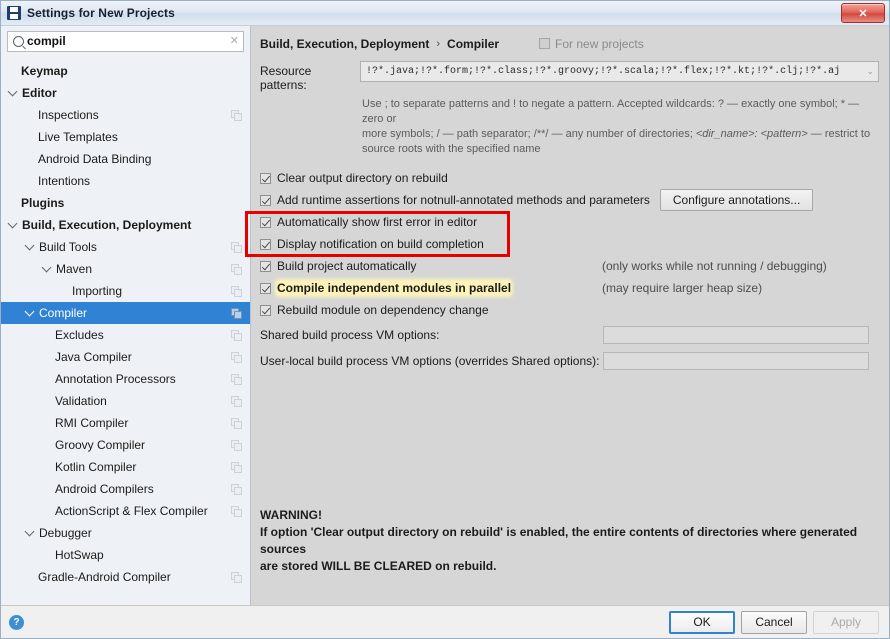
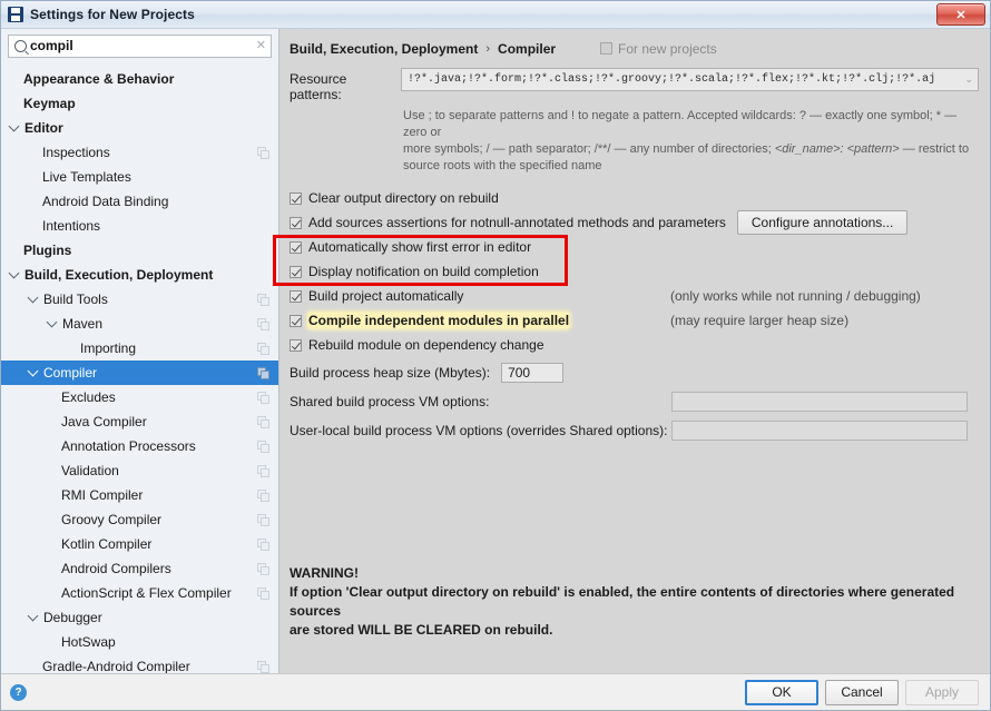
  Settings for New Projects
  ✕
  compil
  ✕
+ Appearance & Behavior
  Keymap
  Editor
  Inspections
  Live Templates
  Android Data Binding
  Intentions
  Plugins
  Build, Execution, Deployment
  Build Tools
  Maven
  Importing
  Compiler
  Excludes
  Java Compiler
  Annotation Processors
  Validation
  RMI Compiler
  Groovy Compiler
  Kotlin Compiler
  Android Compilers
  ActionScript & Flex Compiler
  Debugger
  HotSwap
  Gradle-Android Compiler
  Build, Execution, Deployment
  ›
  Compiler
  For new projects
  Resource patterns:
  !?*.java;!?*.form;!?*.class;!?*.groovy;!?*.scala;!?*.flex;!?*.kt;!?*.clj;!?*.aj
  ⌄
  Use ; to separate patterns and ! to negate a pattern. Accepted wildcards: ? — exactly one symbol; * — zero or
  more symbols; / — path separator; /**/ — any number of directories; <dir_name>: <pattern> — restrict to
  source roots with the specified name
  Clear output directory on rebuild
- Add runtime assertions for notnull-annotated methods and parameters
+ Add sources assertions for notnull-annotated methods and parameters
  Configure annotations...
  Automatically show first error in editor
  Display notification on build completion
  Build project automatically
  (only works while not running / debugging)
  Compile independent modules in parallel
  (may require larger heap size)
  Rebuild module on dependency change
+ Build process heap size (Mbytes):
+ 700
  Shared build process VM options:
  User-local build process VM options (overrides Shared options):
  WARNING!
  If option 'Clear output directory on rebuild' is enabled, the entire contents of directories where generated sources
  are stored WILL BE CLEARED on rebuild.
  ?
  OK
  Cancel
  Apply
